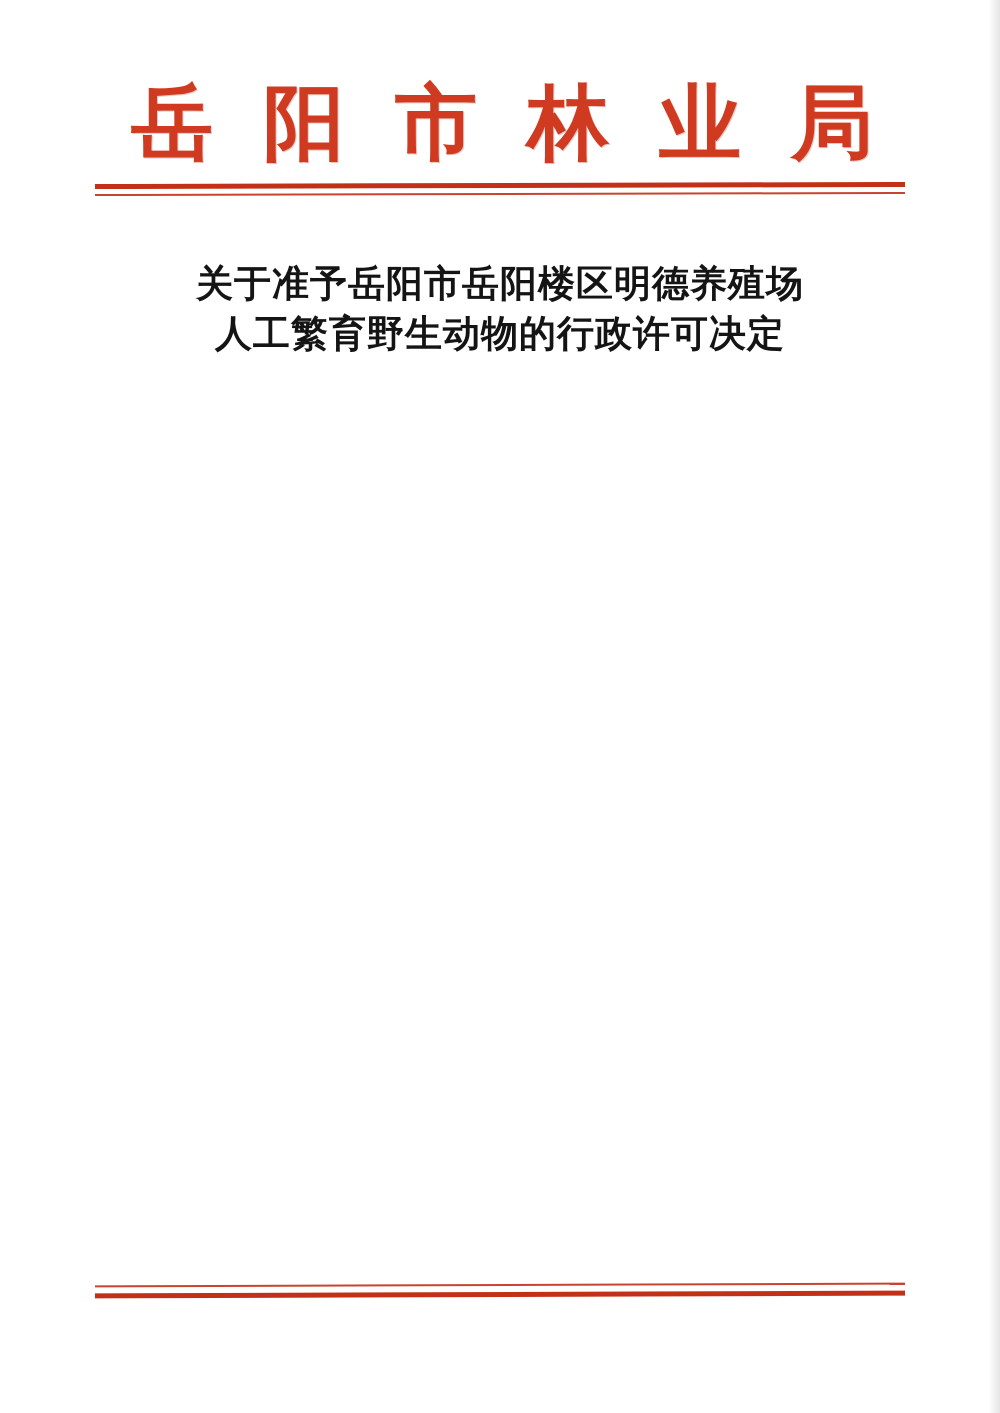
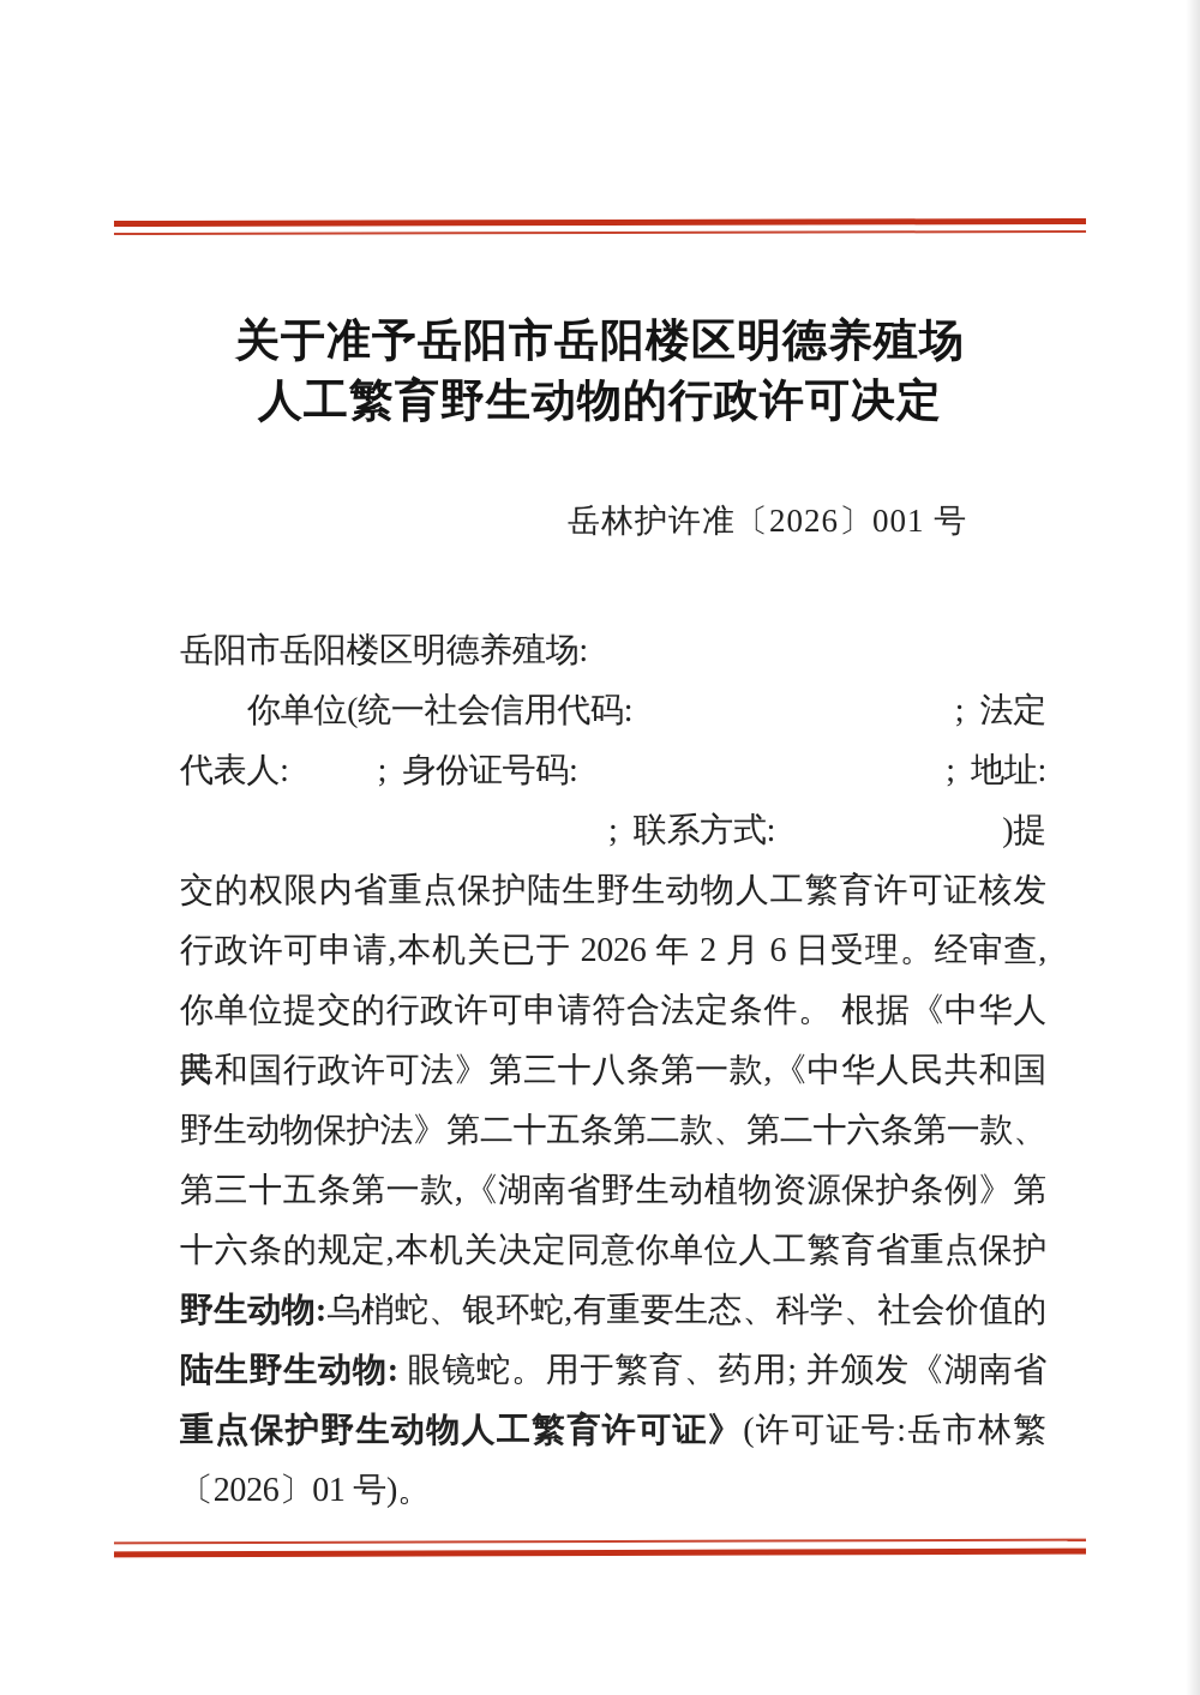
- 岳阳市林业局
  关于准予岳阳市岳阳楼区明德养殖场
  人工繁育野生动物的行政许可决定
+ 岳林护许准〔2026〕001 号
+ 岳阳市岳阳楼区明德养殖场:
+ 你单位(统一社会信用代码:
+ ; 法定
+ 代表人:
+ ; 身份证号码:
+ ; 地址:
+ ; 联系方式:
+ )提
+ 交的权限内省重点保护陆生野生动物人工繁育许可证核发
+ 行政许可申请,本机关已于 2026 年 2 月 6 日受理。经审查,
+ 你单位提交的行政许可申请符合法定条件。 根据《中华人民
+ 共和国行政许可法》第三十八条第一款,《中华人民共和国
+ 野生动物保护法》第二十五条第二款、第二十六条第一款、
+ 第三十五条第一款,《湖南省野生动植物资源保护条例》第
+ 十六条的规定,本机关决定同意你单位人工繁育省重点保护
+ 野生动物:乌梢蛇、银环蛇,有重要生态、科学、社会价值的
+ 陆生野生动物: 眼镜蛇。用于繁育、药用; 并颁发《湖南省
+ 重点保护野生动物人工繁育许可证》(许可证号:岳市林繁
+ 〔2026〕01 号)。
